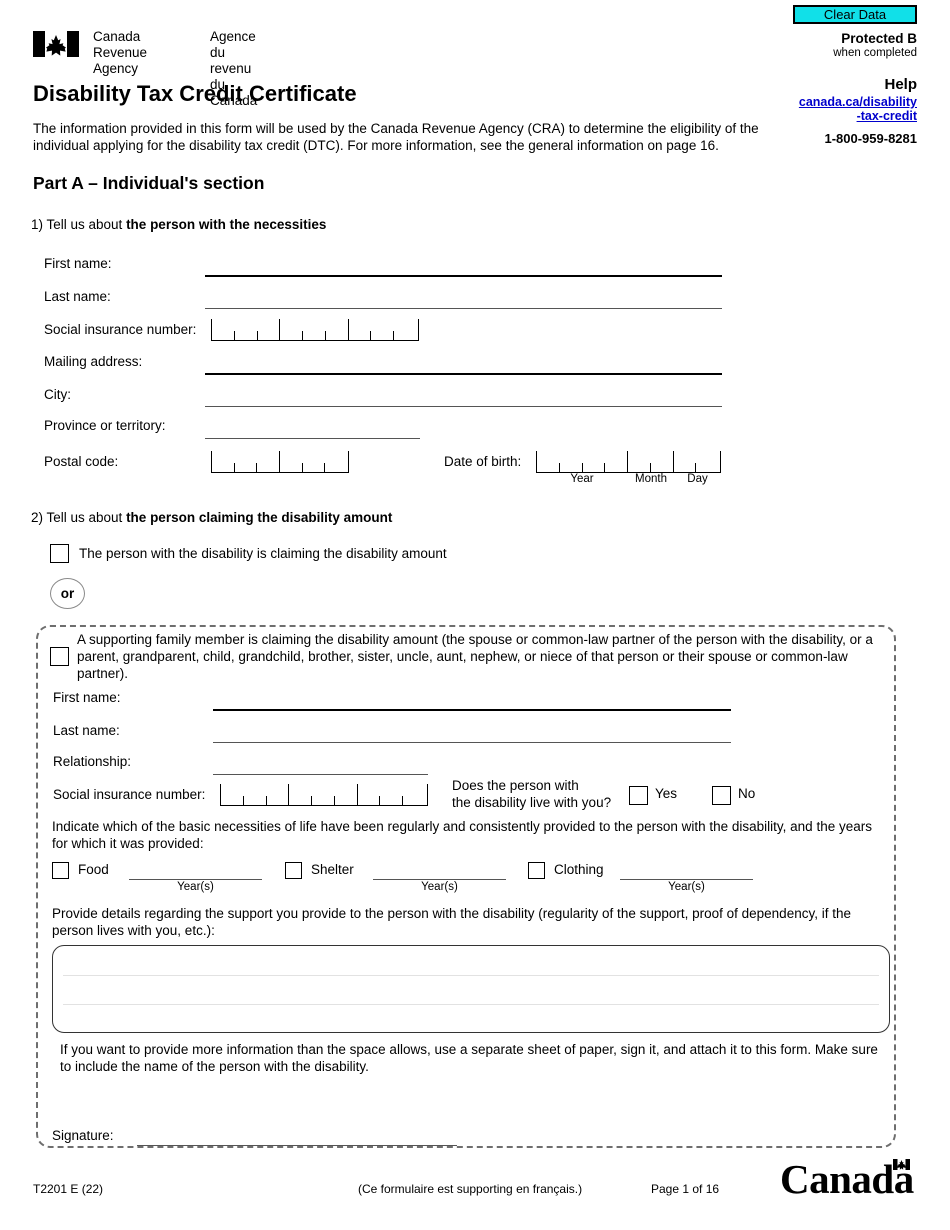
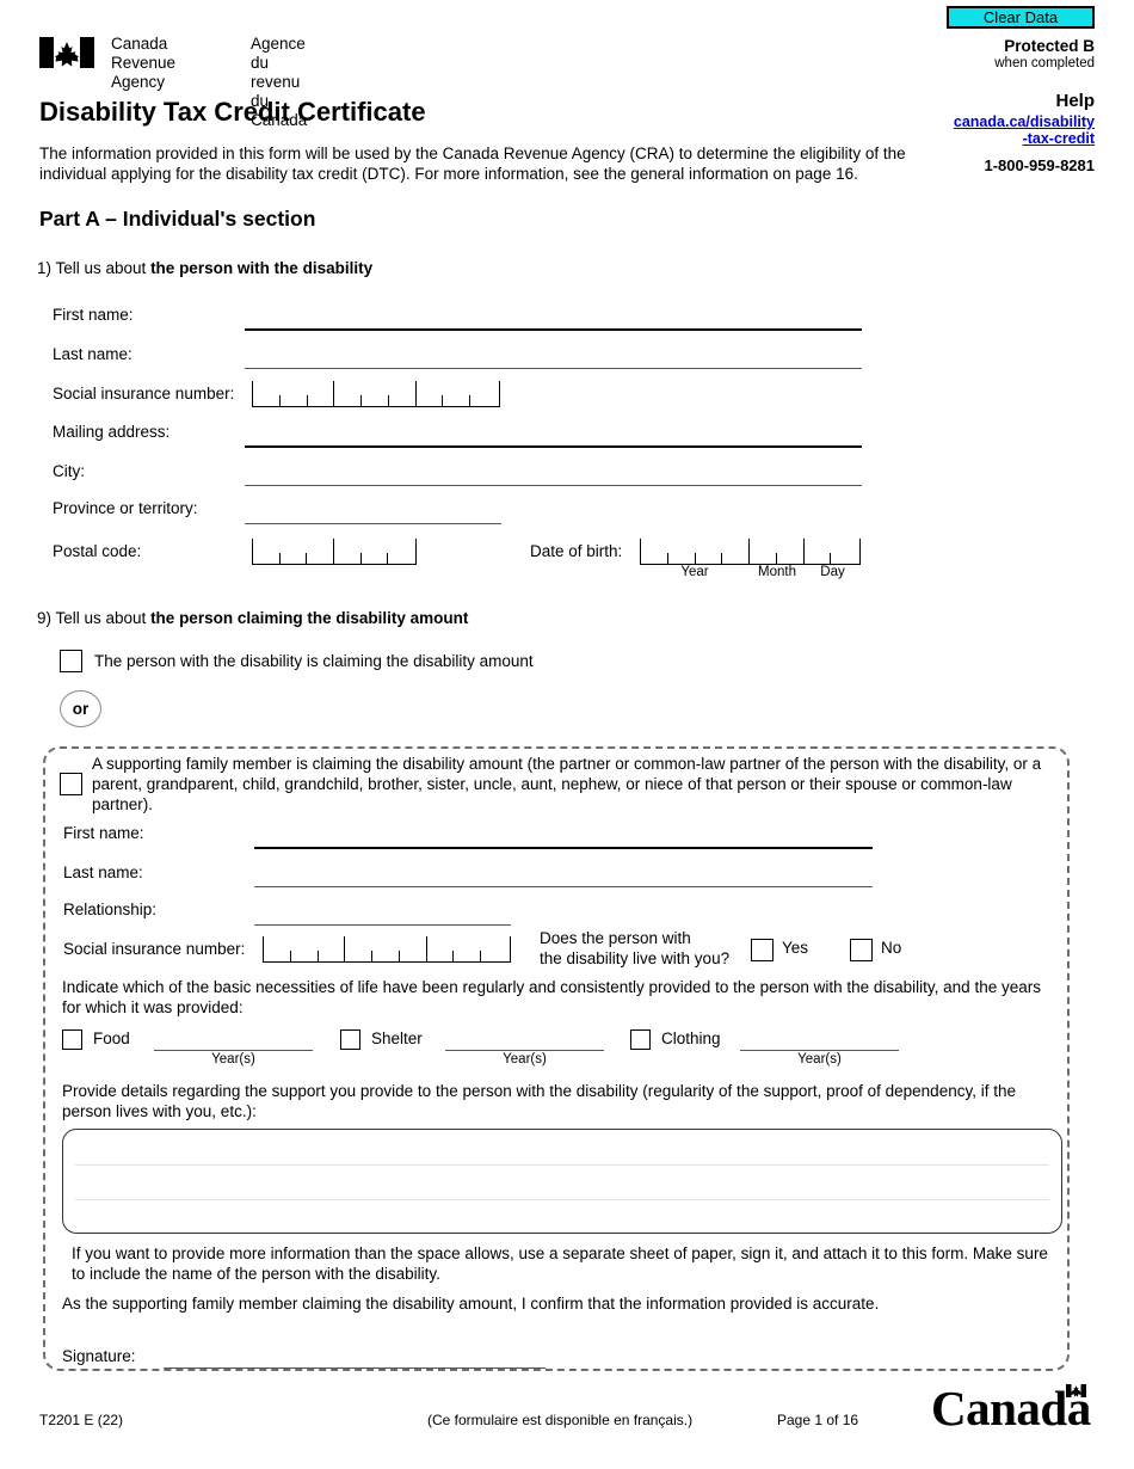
  Clear Data
  Protected B
  when completed
  Help
  canada.ca/disability
  -tax-credit
  1-800-959-8281
  Canada Revenue
  Agency
  Agence du revenu
  du Canada
  Disability Tax Credit Certificate
  The information provided in this form will be used by the Canada Revenue Agency (CRA) to determine the eligibility of the individual applying for the disability tax credit (DTC). For more information, see the general information on page 16.
  Part A – Individual's section
- 1) Tell us about the person with the necessities
+ 1) Tell us about the person with the disability
  First name:
  Last name:
  Social insurance number:
  Mailing address:
  City:
  Province or territory:
  Postal code:
  Date of birth:
  Year
  Month
  Day
- 2) Tell us about the person claiming the disability amount
+ 9) Tell us about the person claiming the disability amount
  The person with the disability is claiming the disability amount
  or
- A supporting family member is claiming the disability amount (the spouse or common-law partner of the person with the disability, or a parent, grandparent, child, grandchild, brother, sister, uncle, aunt, nephew, or niece of that person or their spouse or common-law partner).
+ A supporting family member is claiming the disability amount (the partner or common-law partner of the person with the disability, or a parent, grandparent, child, grandchild, brother, sister, uncle, aunt, nephew, or niece of that person or their spouse or common-law partner).
  First name:
  Last name:
  Relationship:
  Social insurance number:
  Does the person with
  the disability live with you?
  Yes
  No
  Indicate which of the basic necessities of life have been regularly and consistently provided to the person with the disability, and the years for which it was provided:
  Food
  Year(s)
  Shelter
  Year(s)
  Clothing
  Year(s)
  Provide details regarding the support you provide to the person with the disability (regularity of the support, proof of dependency, if the person lives with you, etc.):
  If you want to provide more information than the space allows, use a separate sheet of paper, sign it, and attach it to this form. Make sure to include the name of the person with the disability.
+ As the supporting family member claiming the disability amount, I confirm that the information provided is accurate.
  Signature:
  T2201 E (22)
- (Ce formulaire est supporting en français.)
+ (Ce formulaire est disponible en français.)
  Page 1 of 16
  Canada
